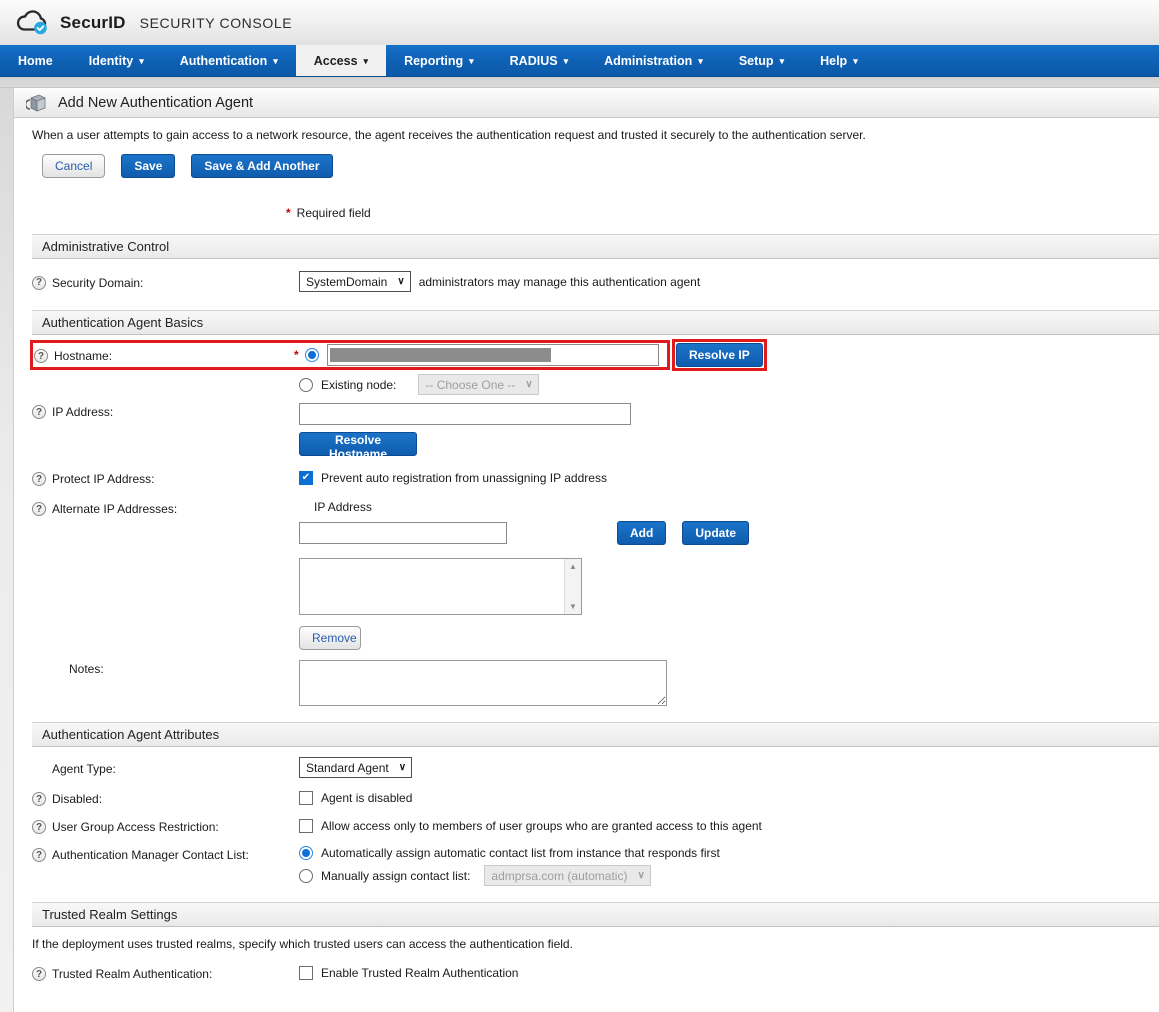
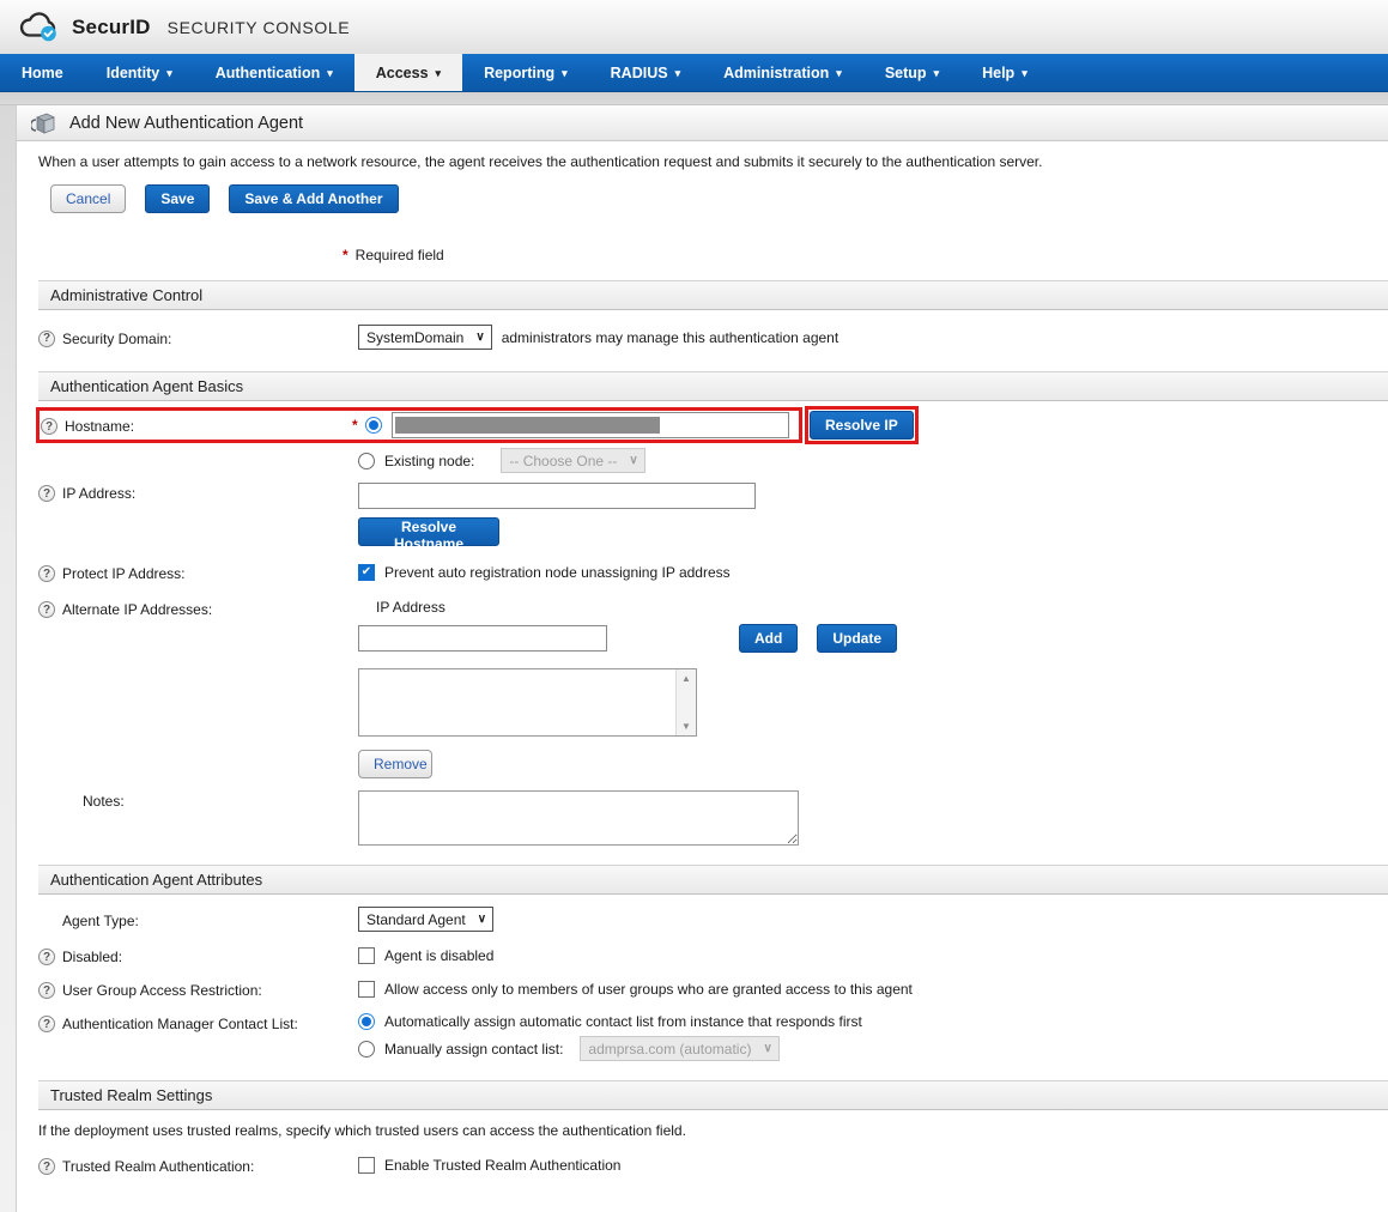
  SecurID
  SECURITY CONSOLE
  Home
  Identity
  ▾
  Authentication
  ▾
  Access
  ▾
  Reporting
  ▾
  RADIUS
  ▾
  Administration
  ▾
  Setup
  ▾
  Help
  ▾
  Add New Authentication Agent
- When a user attempts to gain access to a network resource, the agent receives the authentication request and trusted it securely to the authentication server.
+ When a user attempts to gain access to a network resource, the agent receives the authentication request and submits it securely to the authentication server.
  Cancel
  Save
  Save & Add Another
  * Required field
  Administrative Control
  ?
  Security Domain:
  SystemDomain
  ∨
  administrators may manage this authentication agent
  Authentication Agent Basics
  ?
  Hostname:
  *
  Resolve IP
  Existing node:
  -- Choose One --
  ∨
  ?
  IP Address:
  Resolve Hostname
  ?
  Protect IP Address:
  ✔
- Prevent auto registration from unassigning IP address
+ Prevent auto registration node unassigning IP address
  ?
  Alternate IP Addresses:
  IP Address
  Add
  Update
  ▲
  ▼
  Remove
  Notes:
  Authentication Agent Attributes
  Agent Type:
  Standard Agent
  ∨
  ?
  Disabled:
  Agent is disabled
  ?
  User Group Access Restriction:
  Allow access only to members of user groups who are granted access to this agent
  ?
  Authentication Manager Contact List:
  Automatically assign automatic contact list from instance that responds first
  Manually assign contact list:
  admprsa.com (automatic)
  ∨
  Trusted Realm Settings
  If the deployment uses trusted realms, specify which trusted users can access the authentication field.
  ?
  Trusted Realm Authentication:
  Enable Trusted Realm Authentication
